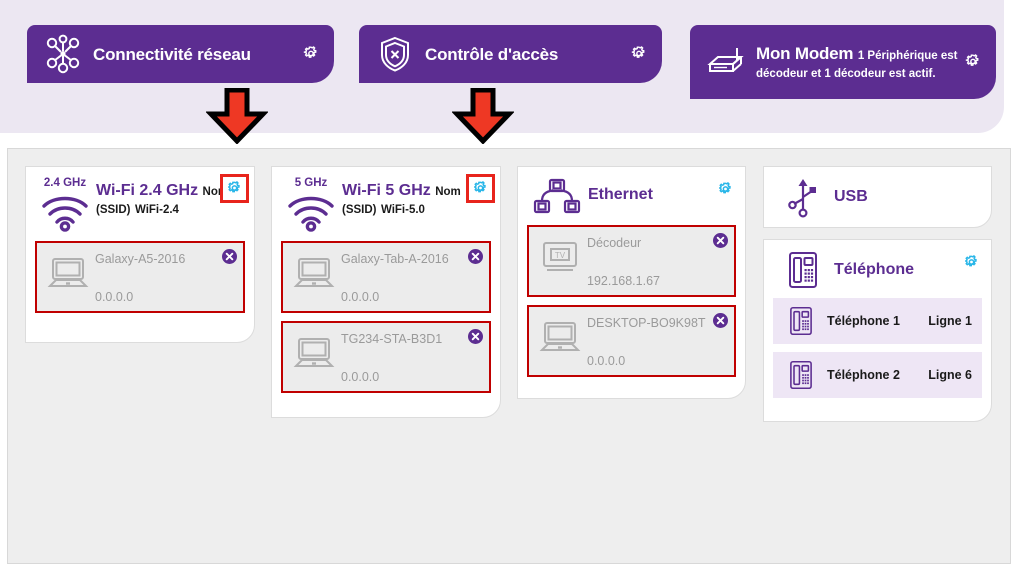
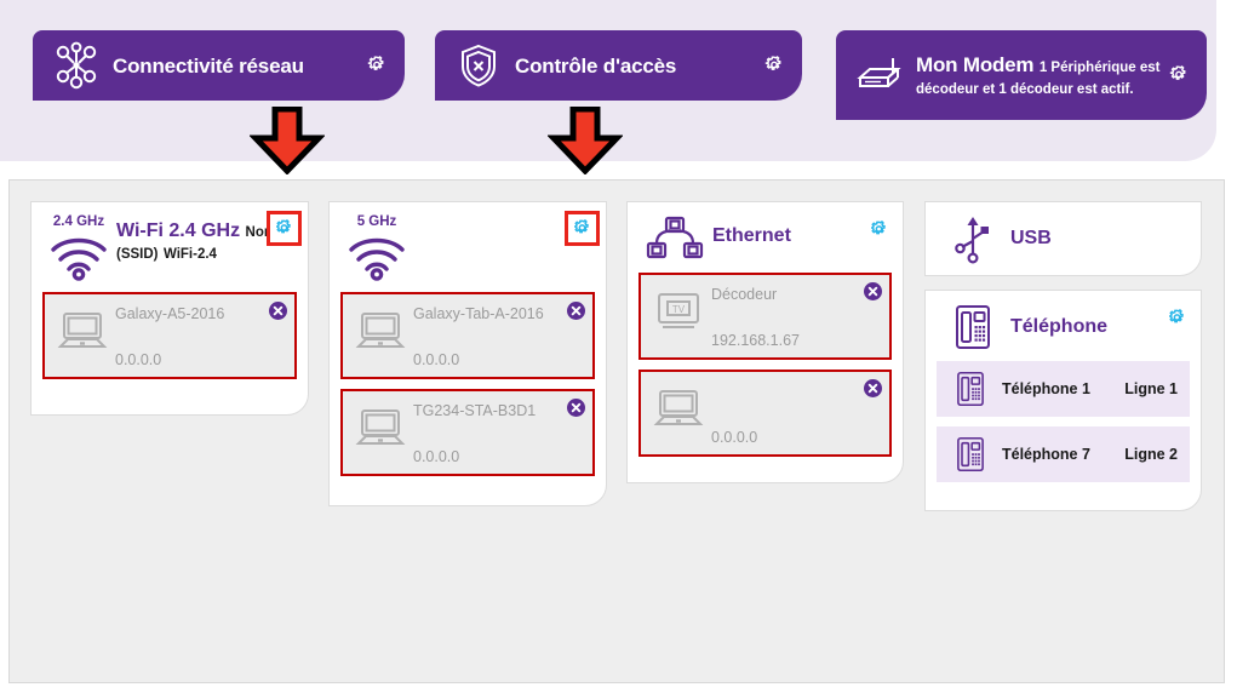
  Connectivité réseau
  Contrôle d'accès
  Mon Modem 1 Périphérique est décodeur et 1 décodeur est actif.
  2.4 GHz
  Wi-Fi 2.4 GHz No (SSID) WiFi-2.4
  Galaxy-A5-2016
  0.0.0.0
  5 GHz
- Wi-Fi 5 GHz Nom (SSID) WiFi-5.0
  Galaxy-Tab-A-2016
  0.0.0.0
  TG234-STA-B3D1
  0.0.0.0
  Ethernet
  TV
  Décodeur
  192.168.1.67
- DESKTOP-BO9K98T
  0.0.0.0
  USB
  Téléphone
  Téléphone 1
  Ligne 1
- Téléphone 2
+ Téléphone 7
- Ligne 6
+ Ligne 2
